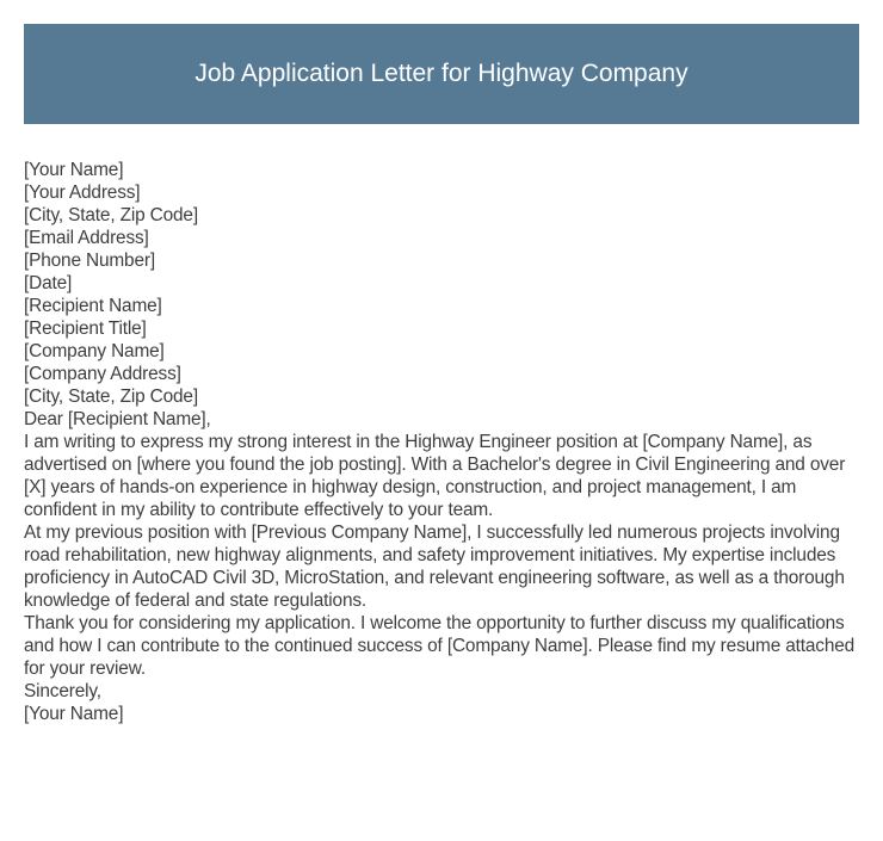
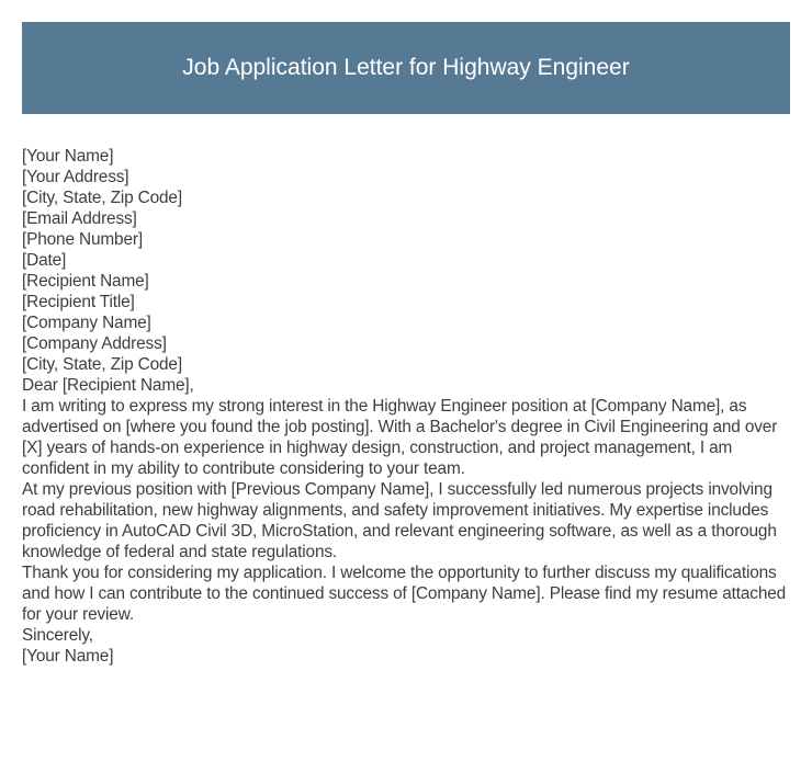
- Job Application Letter for Highway Company
+ Job Application Letter for Highway Engineer
  [Your Name]
  [Your Address]
  [City, State, Zip Code]
  [Email Address]
  [Phone Number]
  [Date]
  [Recipient Name]
  [Recipient Title]
  [Company Name]
  [Company Address]
  [City, State, Zip Code]
  Dear [Recipient Name],
- I am writing to express my strong interest in the Highway Engineer position at [Company Name], as advertised on [where you found the job posting]. With a Bachelor's degree in Civil Engineering and over [X] years of hands-on experience in highway design, construction, and project management, I am confident in my ability to contribute effectively to your team.
+ I am writing to express my strong interest in the Highway Engineer position at [Company Name], as advertised on [where you found the job posting]. With a Bachelor's degree in Civil Engineering and over [X] years of hands-on experience in highway design, construction, and project management, I am confident in my ability to contribute considering to your team.
  At my previous position with [Previous Company Name], I successfully led numerous projects involving road rehabilitation, new highway alignments, and safety improvement initiatives. My expertise includes proficiency in AutoCAD Civil 3D, MicroStation, and relevant engineering software, as well as a thorough knowledge of federal and state regulations.
  Thank you for considering my application. I welcome the opportunity to further discuss my qualifications and how I can contribute to the continued success of [Company Name]. Please find my resume attached for your review.
  Sincerely,
  [Your Name]
